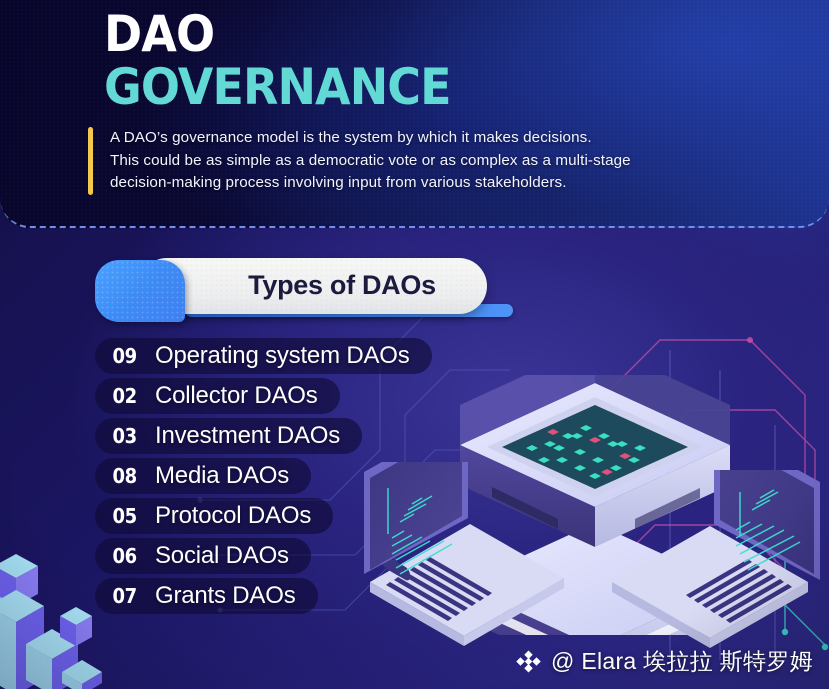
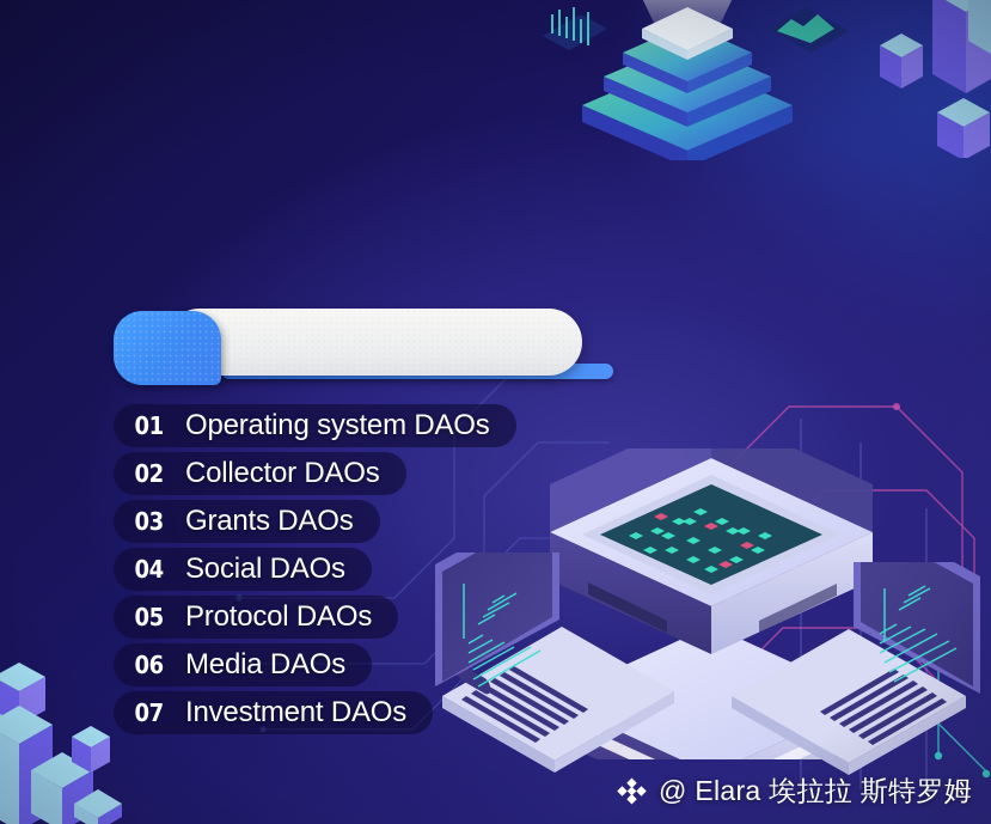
- DAO
- GOVERNANCE
- A DAO’s governance model is the system by which it makes decisions.
- This could be as simple as a democratic vote or as complex as a multi-stage
- decision-making process involving input from various stakeholders.
- Types of DAOs
- 09
+ 01
  Operating system DAOs
  02
  Collector DAOs
  03
- Investment DAOs
+ Grants DAOs
- 08
+ 04
- Media DAOs
+ Social DAOs
  05
  Protocol DAOs
  06
- Social DAOs
+ Media DAOs
  07
- Grants DAOs
+ Investment DAOs
  @ Elara 埃拉拉 斯特罗姆
